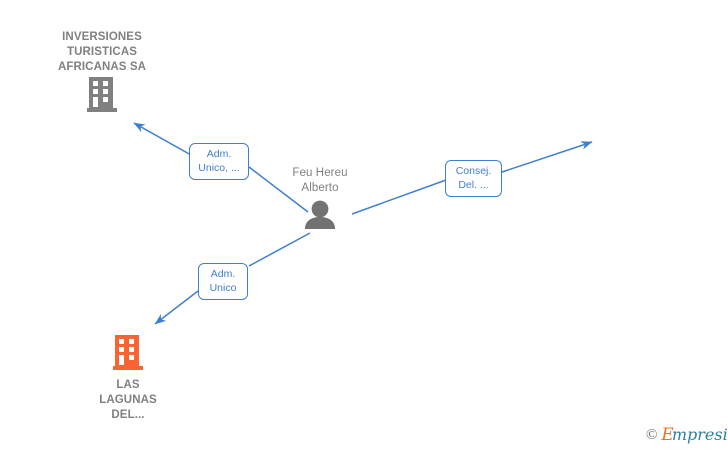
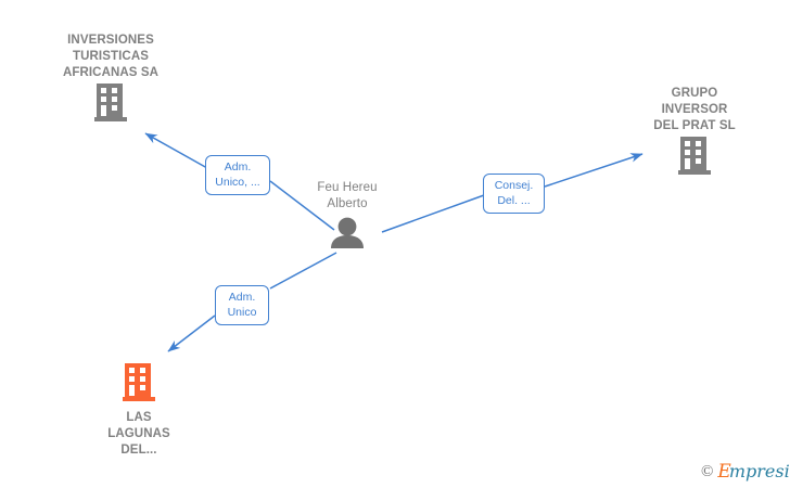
  INVERSIONES
  TURISTICAS
  AFRICANAS SA
+ GRUPO
+ INVERSOR
+ DEL PRAT SL
  Feu Hereu
  Alberto
  LAS
  LAGUNAS
  DEL...
  Adm.
  Unico, ...
  Consej.
  Del. ...
  Adm.
  Unico
  ©
  Empresi
